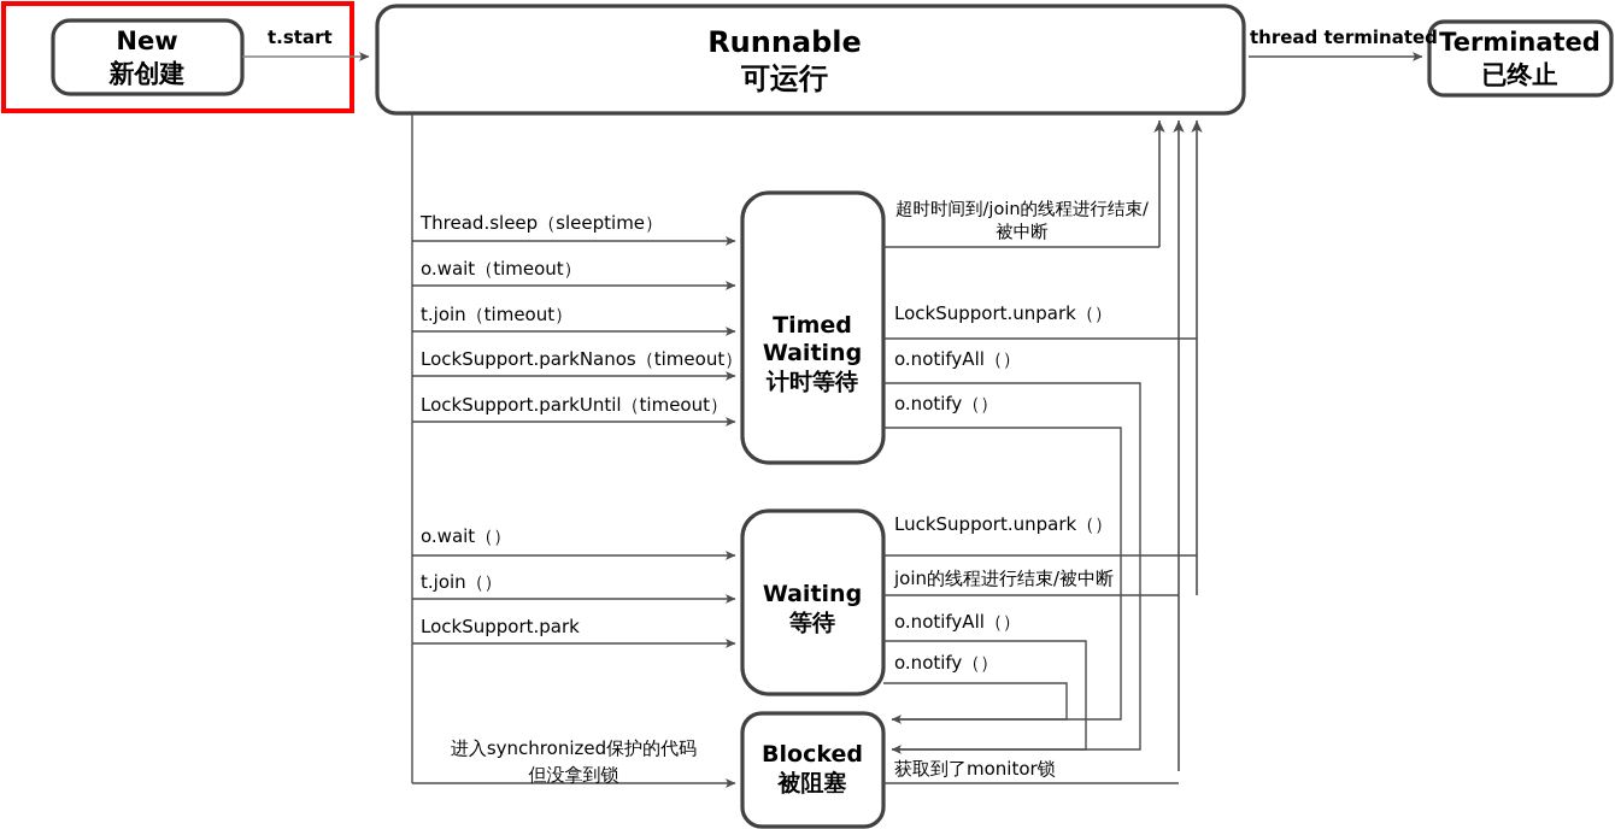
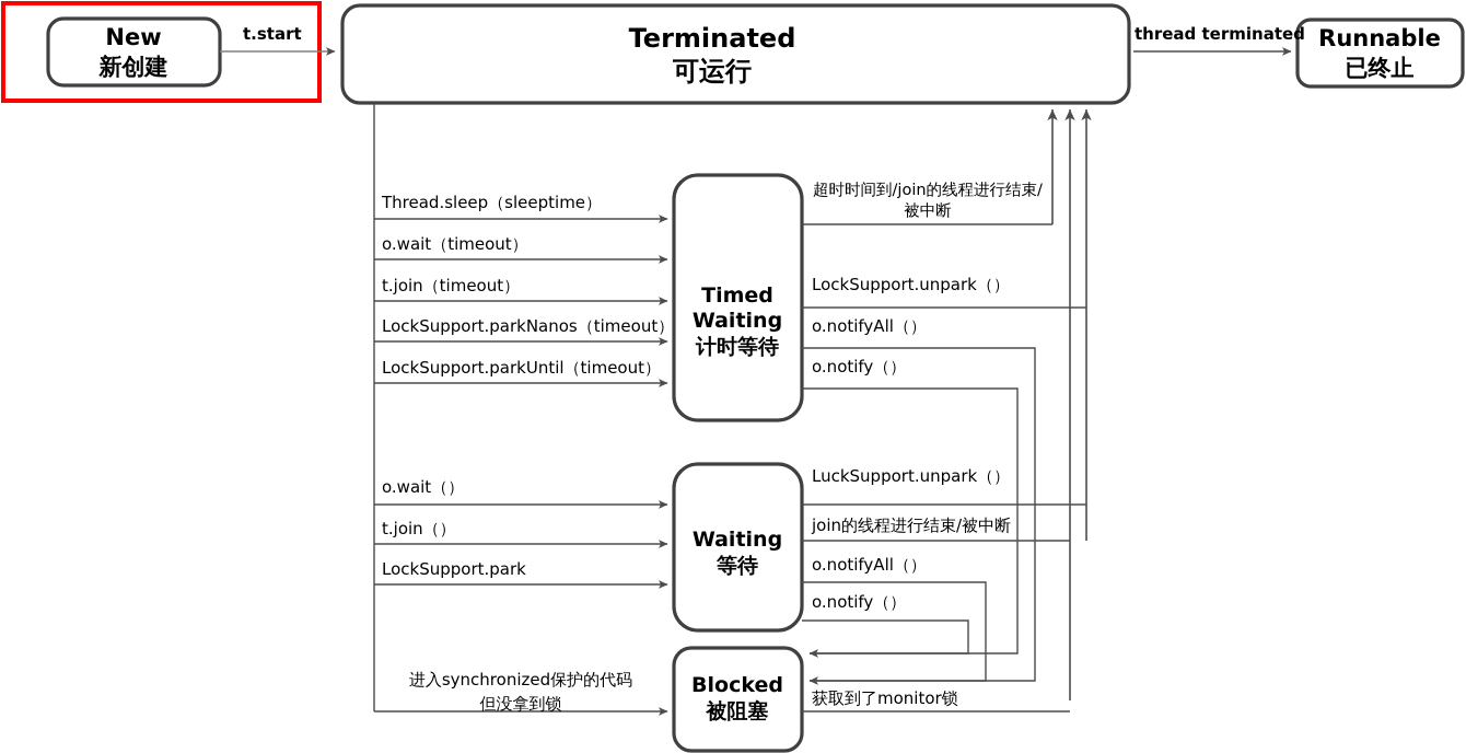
  New
  新创建
- Runnable
+ Terminated
  可运行
- Terminated
+ Runnable
  已终止
  Timed
  Waiting
  计时等待
  Waiting
  等待
  Blocked
  被阻塞
  t.start
  thread terminated
  Thread.sleep（sleeptime）
  o.wait（timeout）
  t.join（timeout）
  LockSupport.parkNanos（timeout）
  LockSupport.parkUntil（timeout）
  o.wait（）
  t.join（）
  LockSupport.park
  进入synchronized保护的代码
  但没拿到锁
  超时时间到/join的线程进行结束/
  被中断
  LockSupport.unpark（）
  o.notifyAll（）
  o.notify（）
  LuckSupport.unpark（）
  join的线程进行结束/被中断
  o.notifyAll（）
  o.notify（）
  获取到了monitor锁
